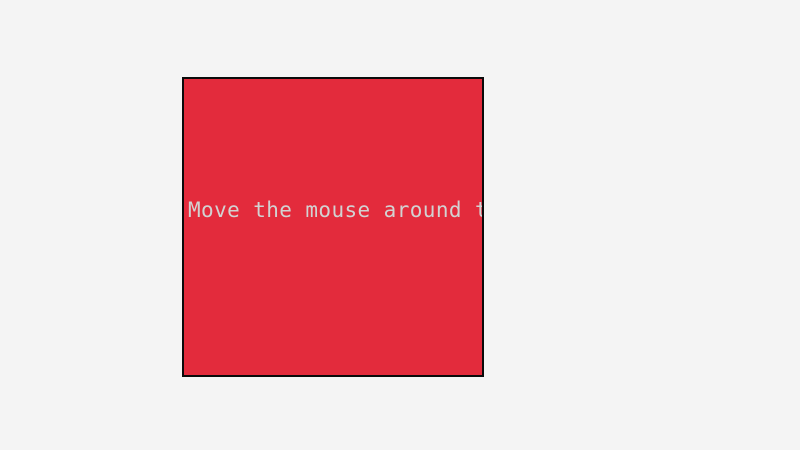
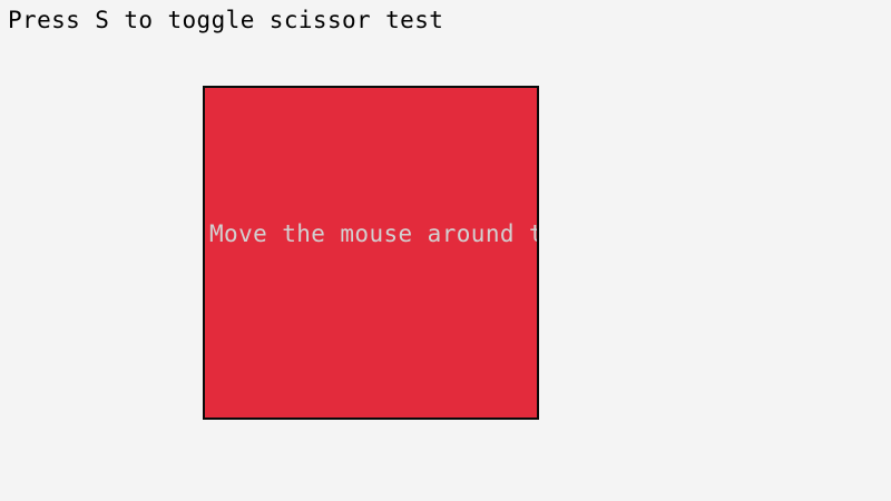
+ Press S to toggle scissor test
  Move the mouse around t
